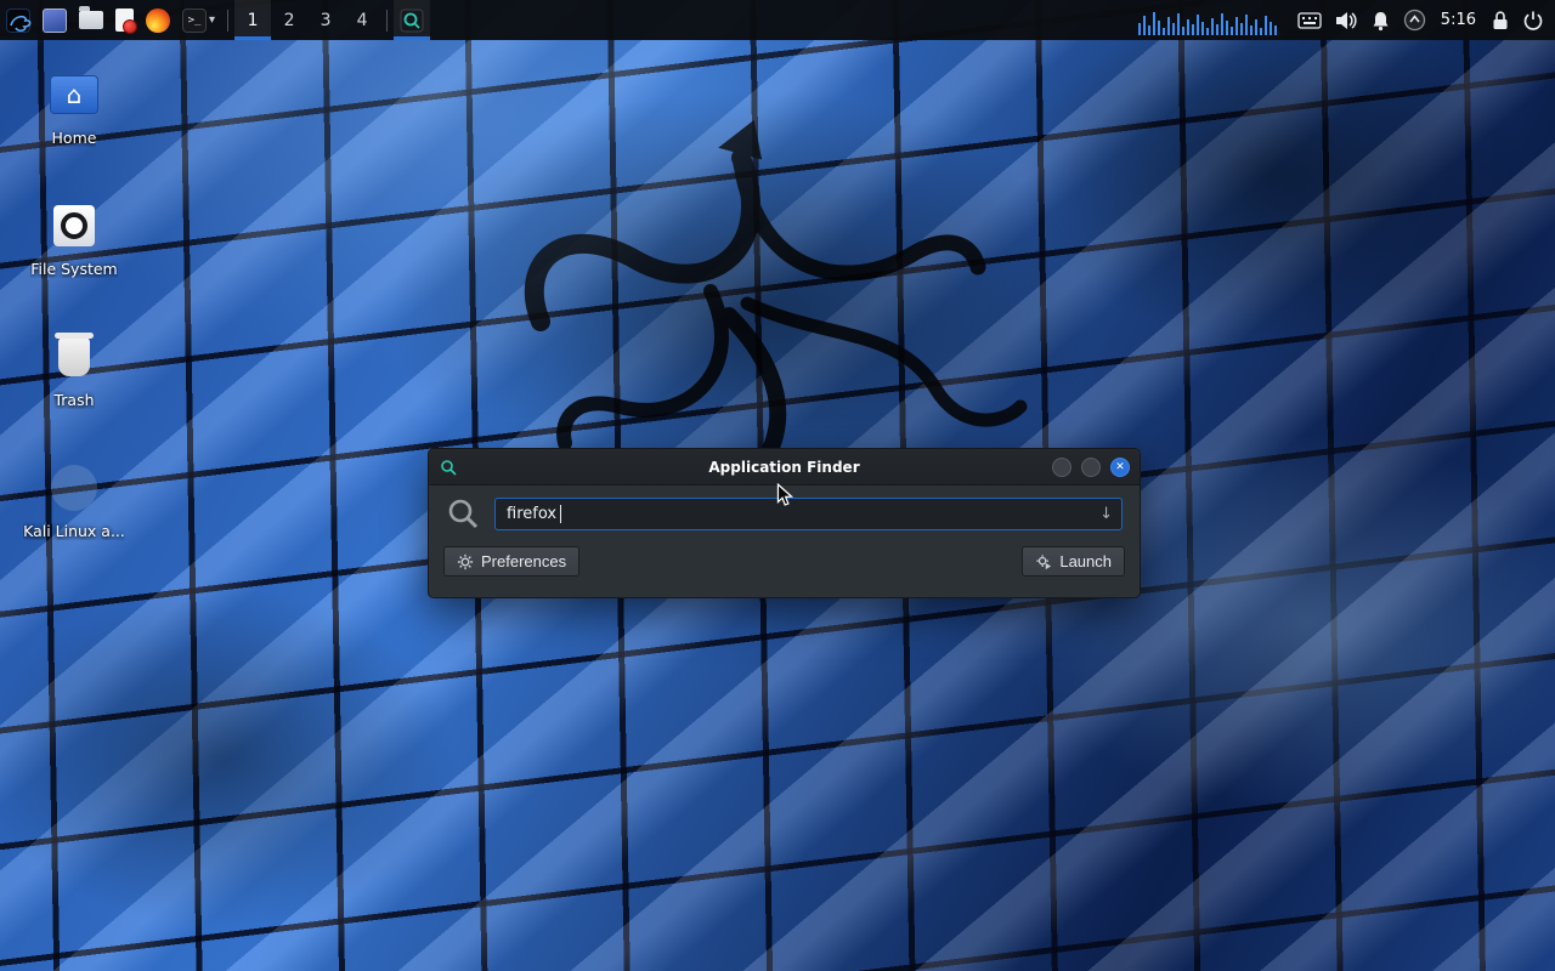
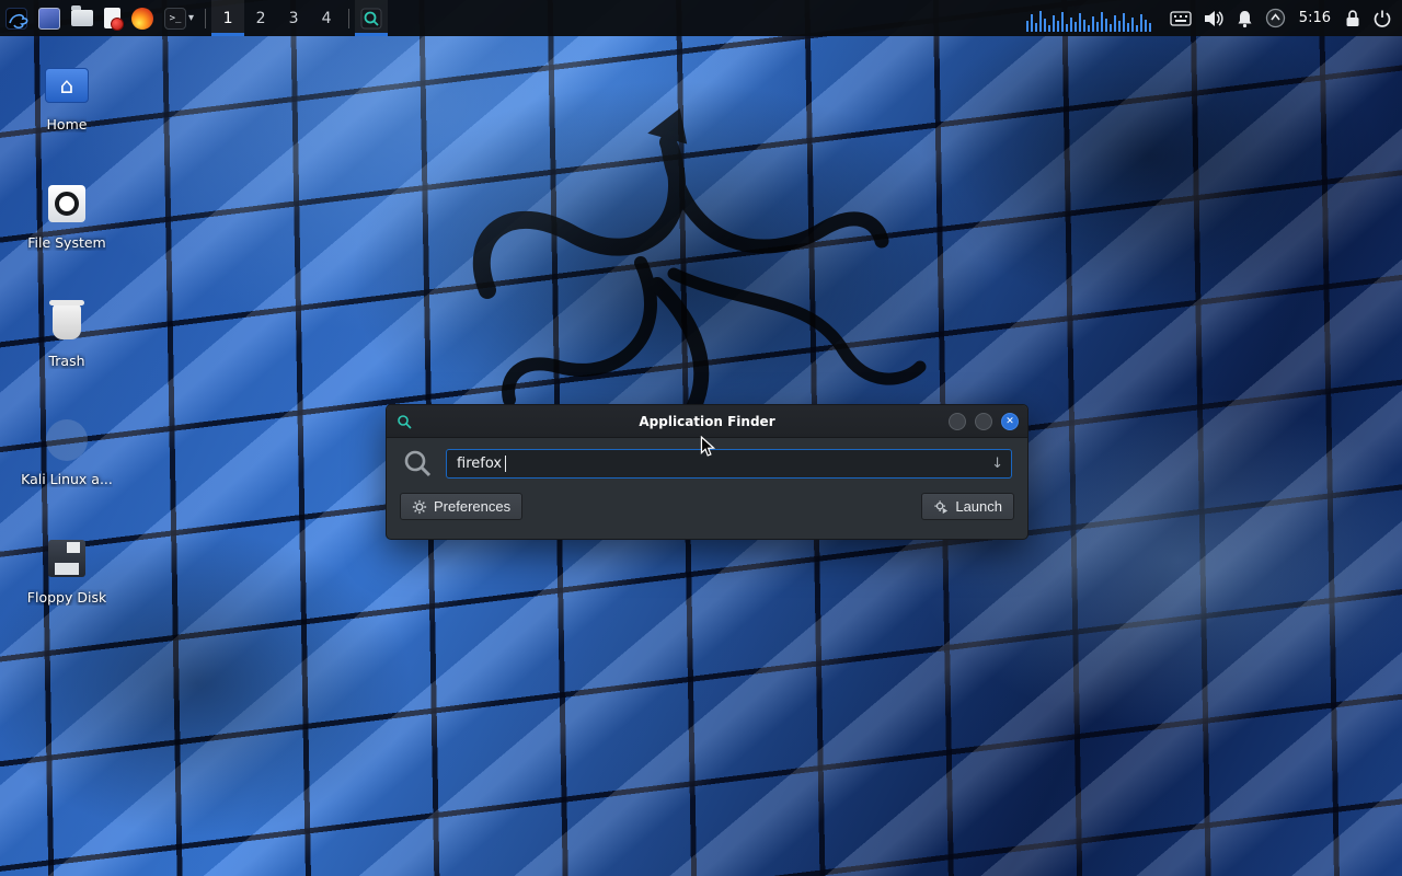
  >_
  ▾
  1
  2
  3
  4
  5:16
  ⌂
  Home
  File System
  Trash
  Kali Linux a...
+ Floppy Disk
  Application Finder
  ✕
  firefox
  ↓
  Preferences
  Launch
